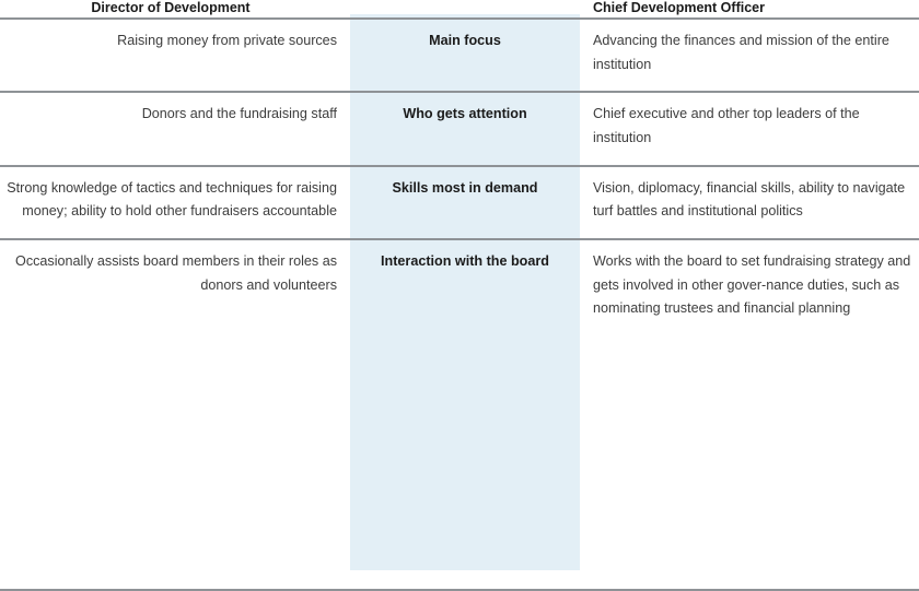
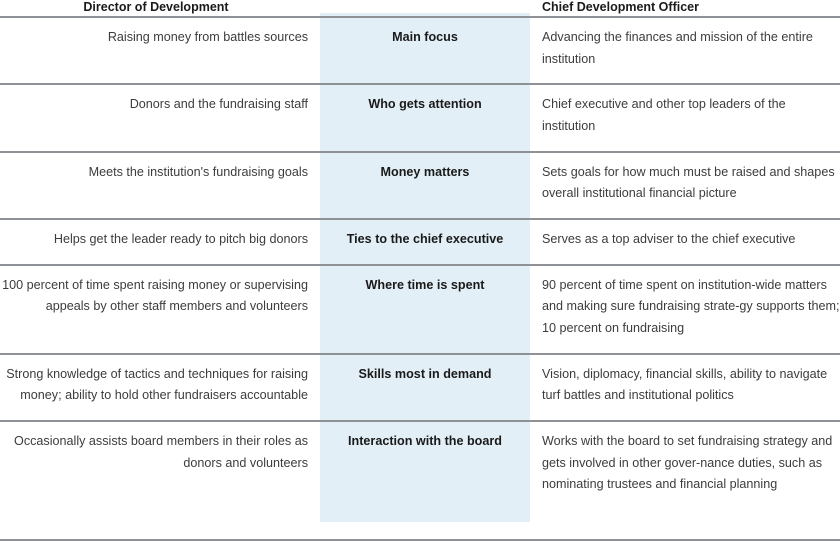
  Director of Development		Chief Development Officer
- Raising money from private sources	Main focus	Advancing the finances and mission of the entire institution
+ Raising money from battles sources	Main focus	Advancing the finances and mission of the entire institution
  Donors and the fundraising staff	Who gets attention	Chief executive and other top leaders of the institution
+ Meets the institution's fundraising goals	Money matters	Sets goals for how much must be raised and shapes overall institutional financial picture
+ Helps get the leader ready to pitch big donors	Ties to the chief executive	Serves as a top adviser to the chief executive
+ 100 percent of time spent raising money or supervising appeals by other staff members and volunteers	Where time is spent	90 percent of time spent on institution-wide matters and making sure fundraising strate-gy supports them; 10 percent on fundraising
  Strong knowledge of tactics and techniques for raising money; ability to hold other fundraisers accountable	Skills most in demand	Vision, diplomacy, financial skills, ability to navigate turf battles and institutional politics
  Occasionally assists board members in their roles as donors and volunteers	Interaction with the board	Works with the board to set fundraising strategy and gets involved in other gover-nance duties, such as nominating trustees and financial planning
